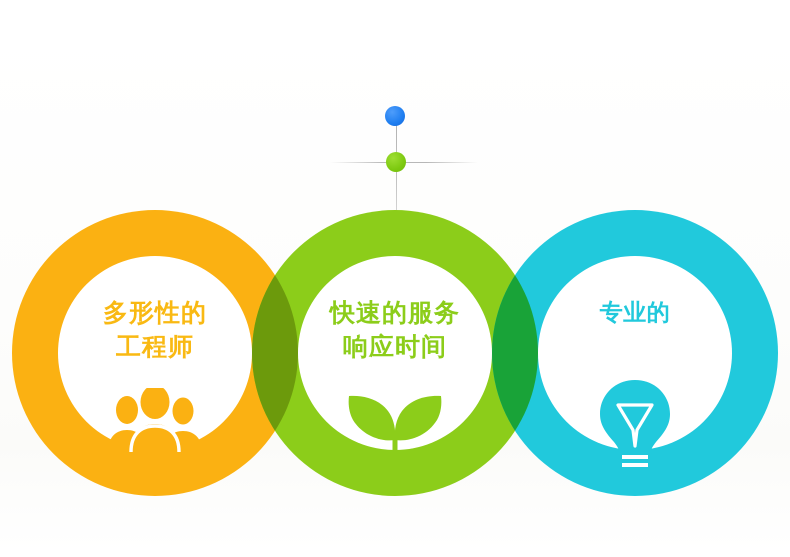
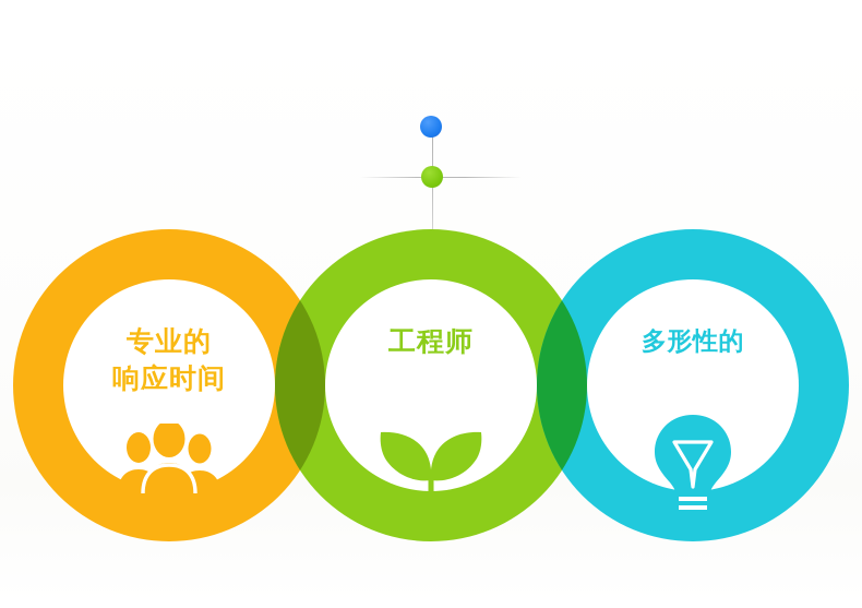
- 多形性的
+ 专业的
- 工程师
+ 响应时间
- 快速的服务
- 响应时间
+ 工程师
- 专业的
+ 多形性的
